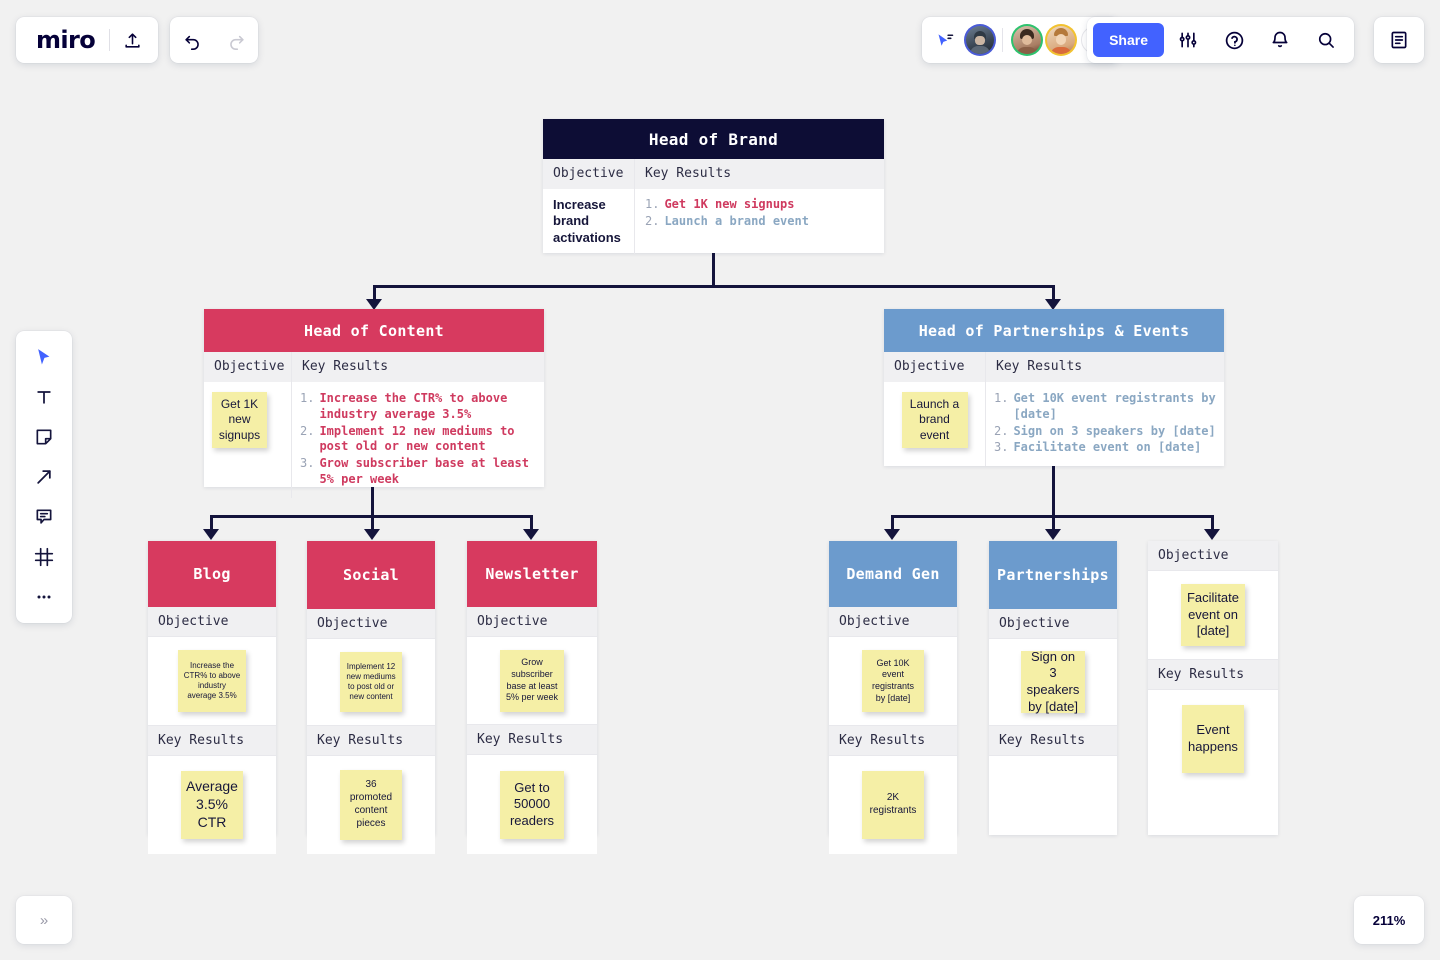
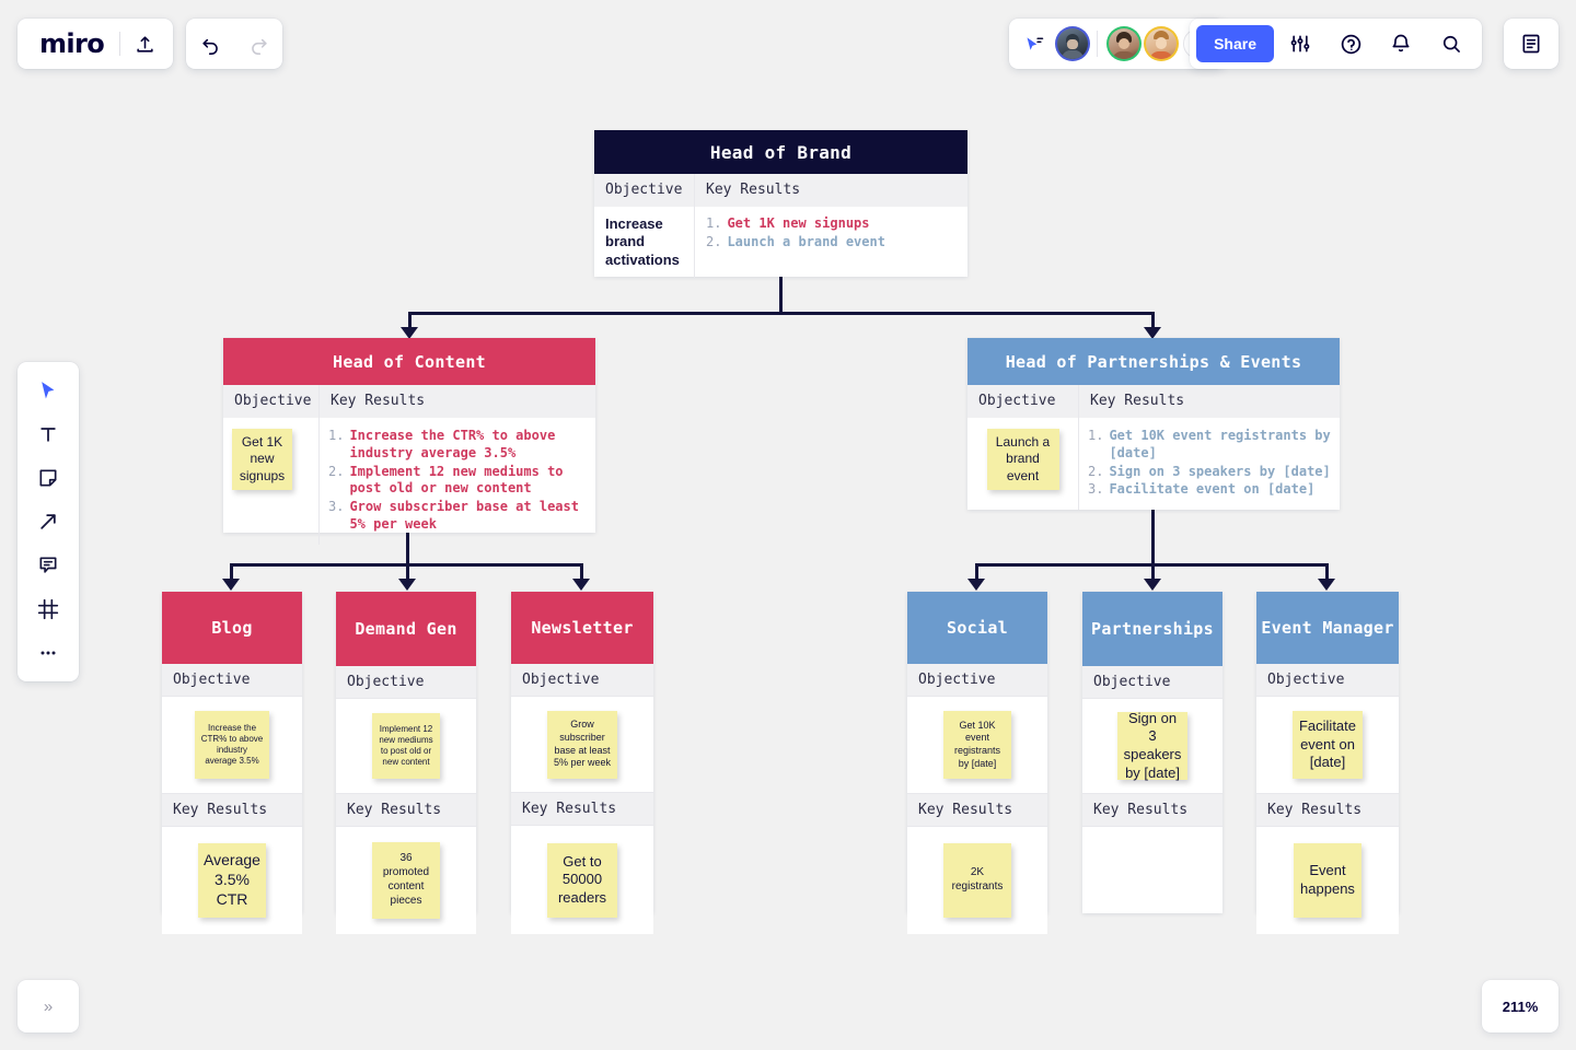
  Head of Brand
  Objective
  Increase brand activations
  Key Results
  1.
  Get 1K new signups
  2.
  Launch a brand event
  Head of Content
  Objective
  Get 1K new signups
  Key Results
  1.
  Increase the CTR% to above industry average 3.5%
  2.
  Implement 12 new mediums to post old or new content
  3.
  Grow subscriber base at least 5% per week
  Head of Partnerships & Events
  Objective
  Launch a brand event
  Key Results
  1.
  Get 10K event registrants by [date]
  2.
  Sign on 3 speakers by [date]
  3.
  Facilitate event on [date]
  Blog
  Objective
  Increase the CTR% to above industry average 3.5%
  Key Results
  Average 3.5% CTR
- Social
+ Demand Gen
  Objective
  Implement 12 new mediums to post old or new content
  Key Results
  36 promoted content pieces
  Newsletter
  Objective
  Grow subscriber base at least 5% per week
  Key Results
  Get to 50000 readers
- Demand Gen
+ Social
  Objective
  Get 10K event registrants by [date]
  Key Results
  2K registrants
  Partnerships
  Objective
  Sign on 3 speakers by [date]
  Key Results
+ Event Manager
  Objective
  Facilitate event on [date]
  Key Results
  Event happens
  miro
  Share
  »
  211%
